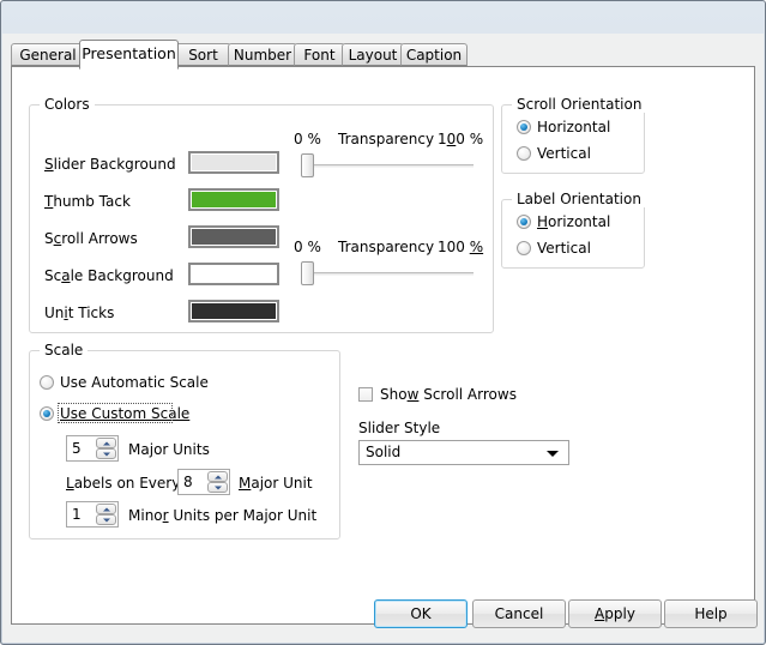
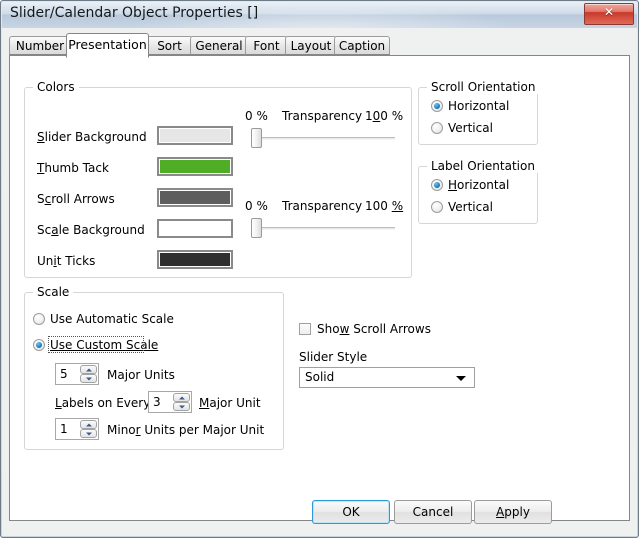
+ Slider/Calendar Object Properties []
+ ✕
- General
+ Number
  Presentation
  Sort
- Number
+ General
  Font
  Layout
  Caption
  Colors
  Slider Background
  Thumb Tack
  Scroll Arrows
  Scale Background
  Unit Ticks
  0 %
  Transparency
  100 %
  0 %
  Transparency
  100 %
  Scroll Orientation
  Horizontal
  Vertical
  Label Orientation
  Horizontal
  Vertical
  Scale
  Use Automatic Scale
  Use Custom Scale
  5
  Major Units
  Labels on Every
- 8
+ 3
  Major Unit
  1
  Minor Units per Major Unit
  Show Scroll Arrows
  Slider Style
  Solid
  OK
  Cancel
  Apply
- Help
